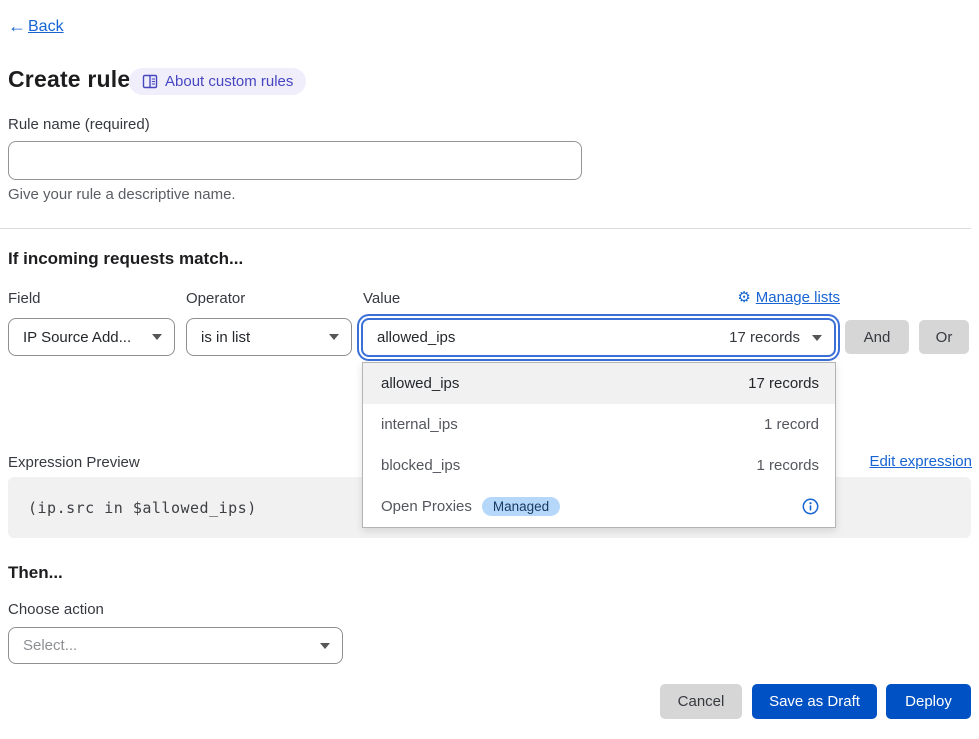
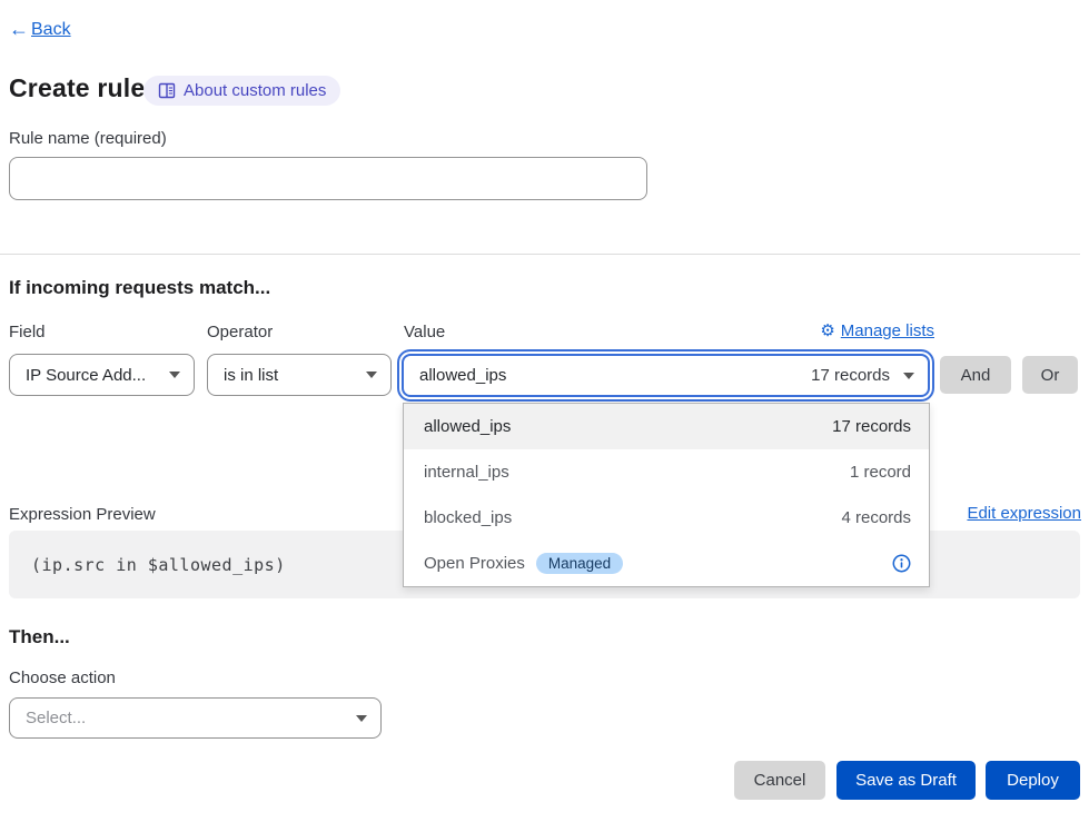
  ←
  Back
  Create rule
  About custom rules
  Rule name (required)
- Give your rule a descriptive name.
  If incoming requests match...
  Field
  Operator
  Value
  ⚙
  Manage lists
  IP Source Add...
  is in list
  allowed_ips
  17 records
  And
  Or
  allowed_ips
  17 records
  internal_ips
  1 record
  blocked_ips
- 1 records
+ 4 records
  Open Proxies
  Managed
  Expression Preview
  Edit expression
  (ip.src in $allowed_ips)
  Then...
  Choose action
  Select...
  Cancel
  Save as Draft
  Deploy
